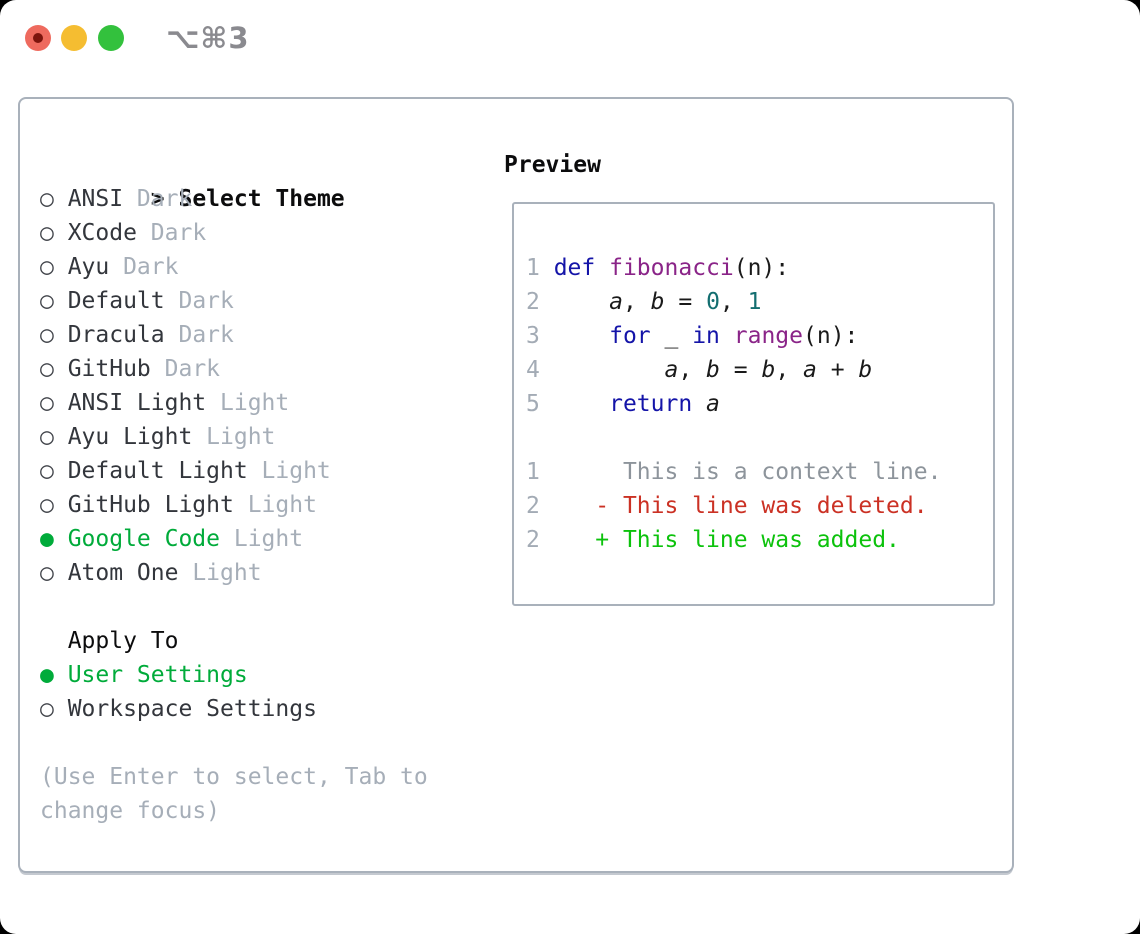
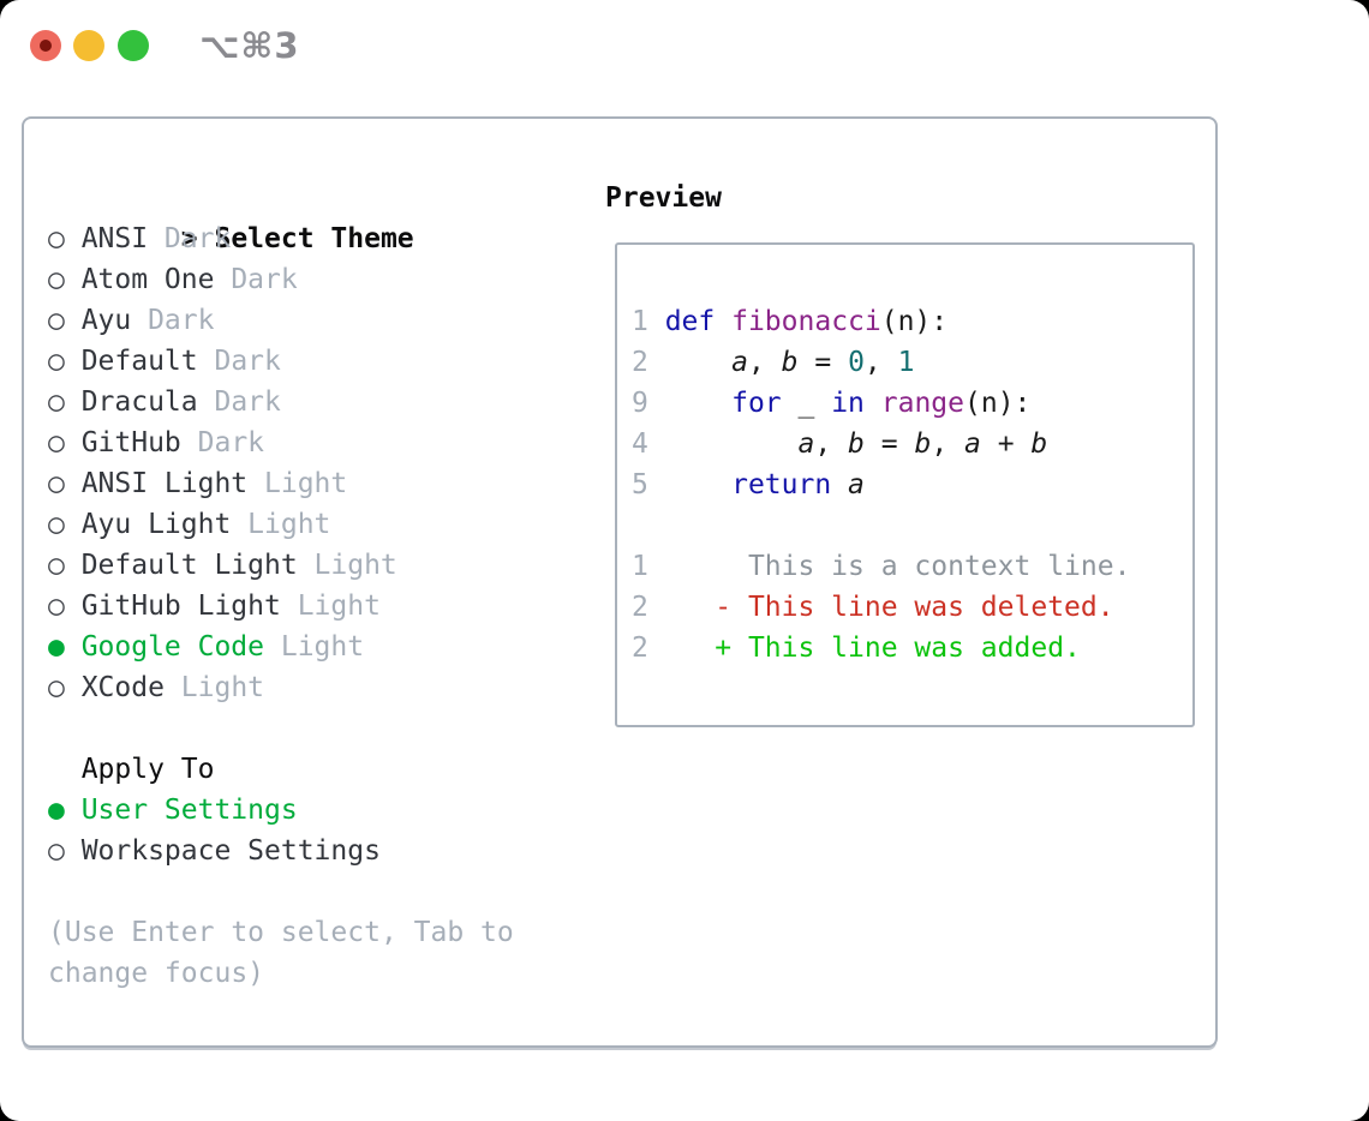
  ⌥⌘3
  > Select Theme
  ○ ANSI Dark
- ○ XCode Dark
+ ○ Atom One Dark
  ○ Ayu Dark
  ○ Default Dark
  ○ Dracula Dark
  ○ GitHub Dark
  ○ ANSI Light Light
  ○ Ayu Light Light
  ○ Default Light Light
  ○ GitHub Light Light
  ● Google Code Light
- ○ Atom One Light
+ ○ XCode Light
  Apply To
  ● User Settings
  ○ Workspace Settings
  (Use Enter to select, Tab to
  change focus)
  Preview
  1 def fibonacci(n):
  2 a, b = 0, 1
- 3 for _ in range(n):
+ 9 for _ in range(n):
  4 a, b = b, a + b
  5 return a
  1 This is a context line.
  2 - This line was deleted.
  2 + This line was added.
